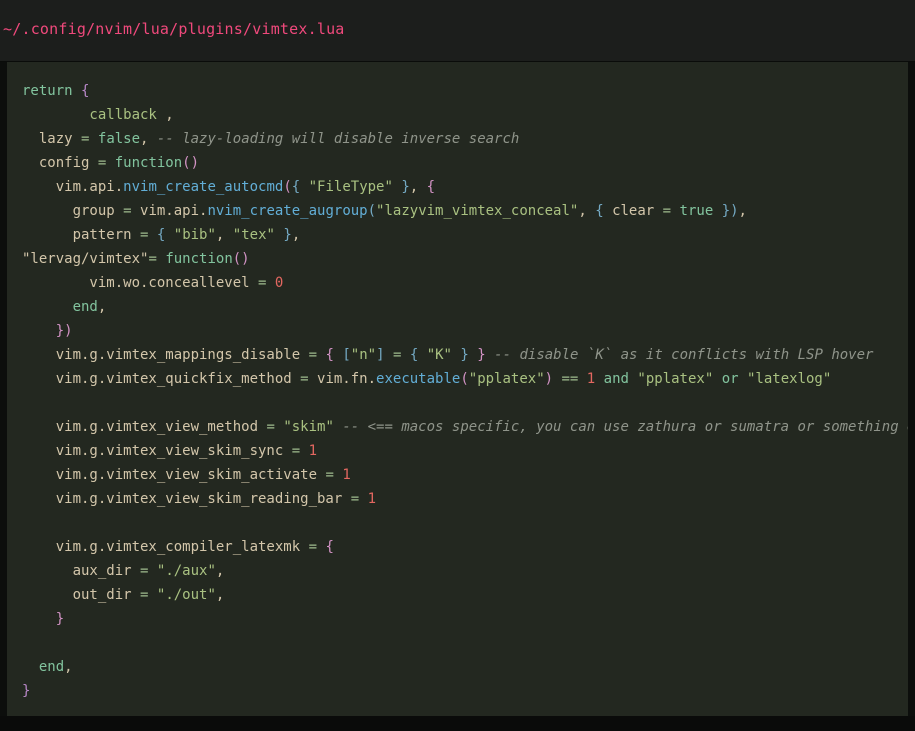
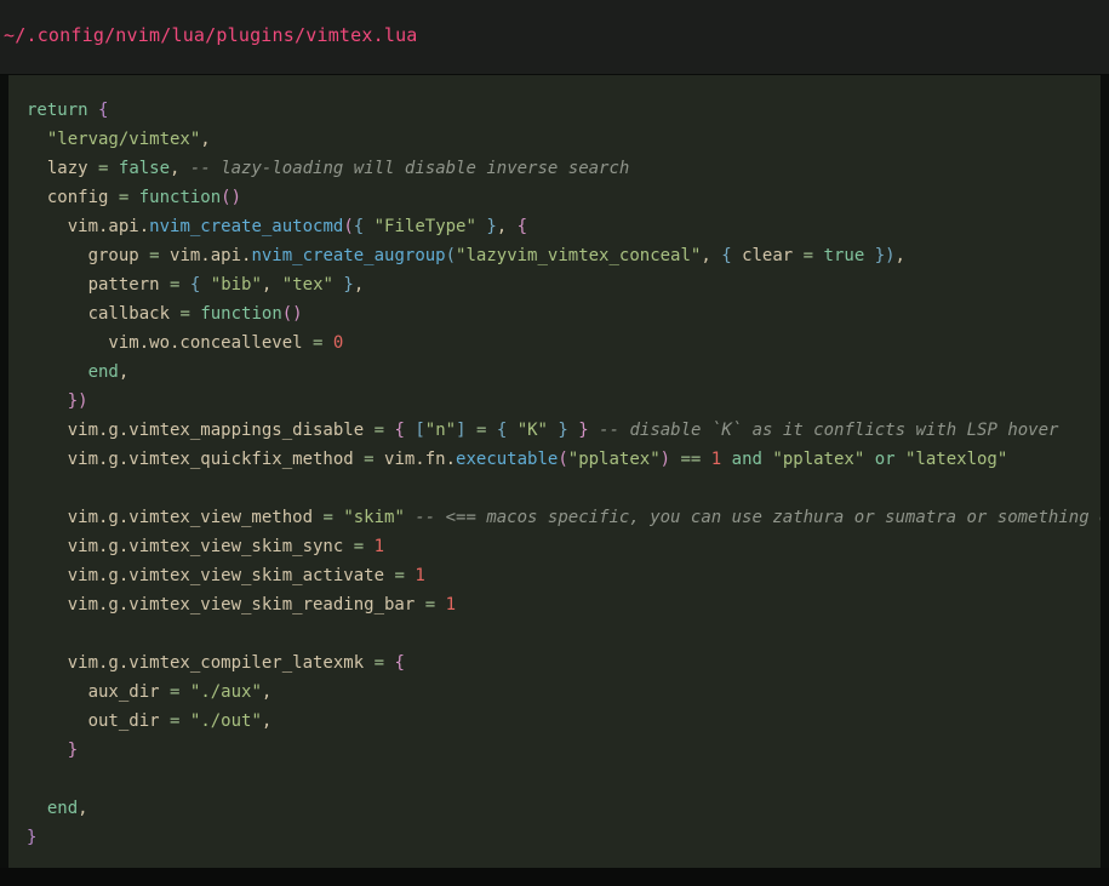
  ~/.config/nvim/lua/plugins/vimtex.lua
  return {
- callback ,
+ "lervag/vimtex",
  lazy = false, -- lazy-loading will disable inverse search
  config = function()
  vim.api.nvim_create_autocmd({ "FileType" }, {
  group = vim.api.nvim_create_augroup("lazyvim_vimtex_conceal", { clear = true }),
  pattern = { "bib", "tex" },
- "lervag/vimtex"= function()
+ callback = function()
  vim.wo.conceallevel = 0
  end,
  })
  vim.g.vimtex_mappings_disable = { ["n"] = { "K" } } -- disable `K` as it conflicts with LSP hover
  vim.g.vimtex_quickfix_method = vim.fn.executable("pplatex") == 1 and "pplatex" or "latexlog"
  vim.g.vimtex_view_method = "skim" -- <== macos specific, you can use zathura or sumatra or something
  vim.g.vimtex_view_skim_sync = 1
  vim.g.vimtex_view_skim_activate = 1
  vim.g.vimtex_view_skim_reading_bar = 1
  vim.g.vimtex_compiler_latexmk = {
  aux_dir = "./aux",
  out_dir = "./out",
  }
  end,
  }
